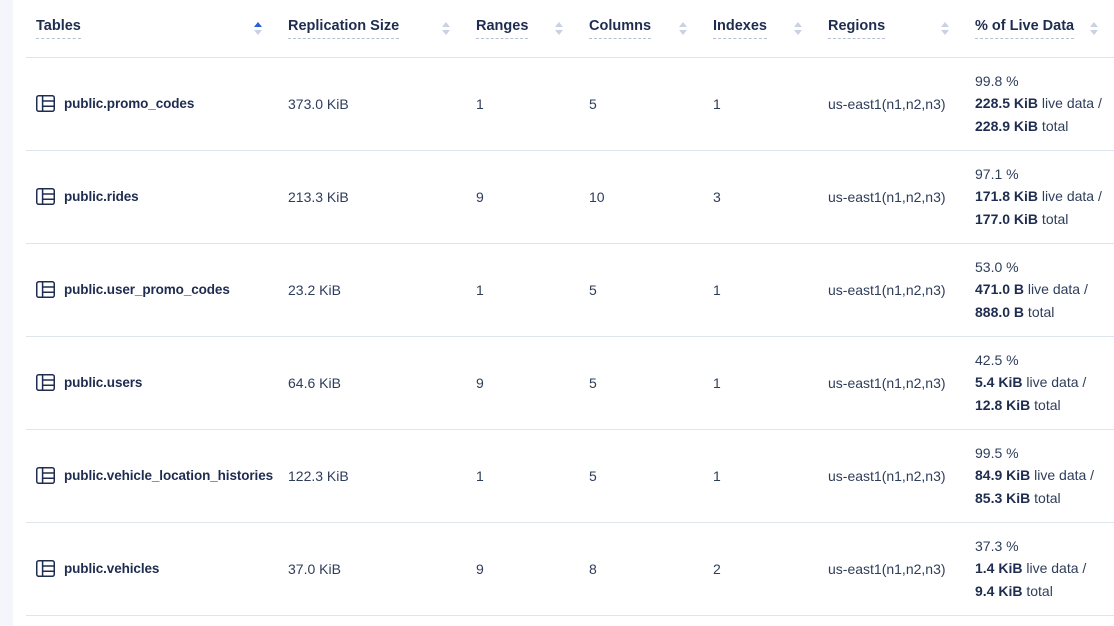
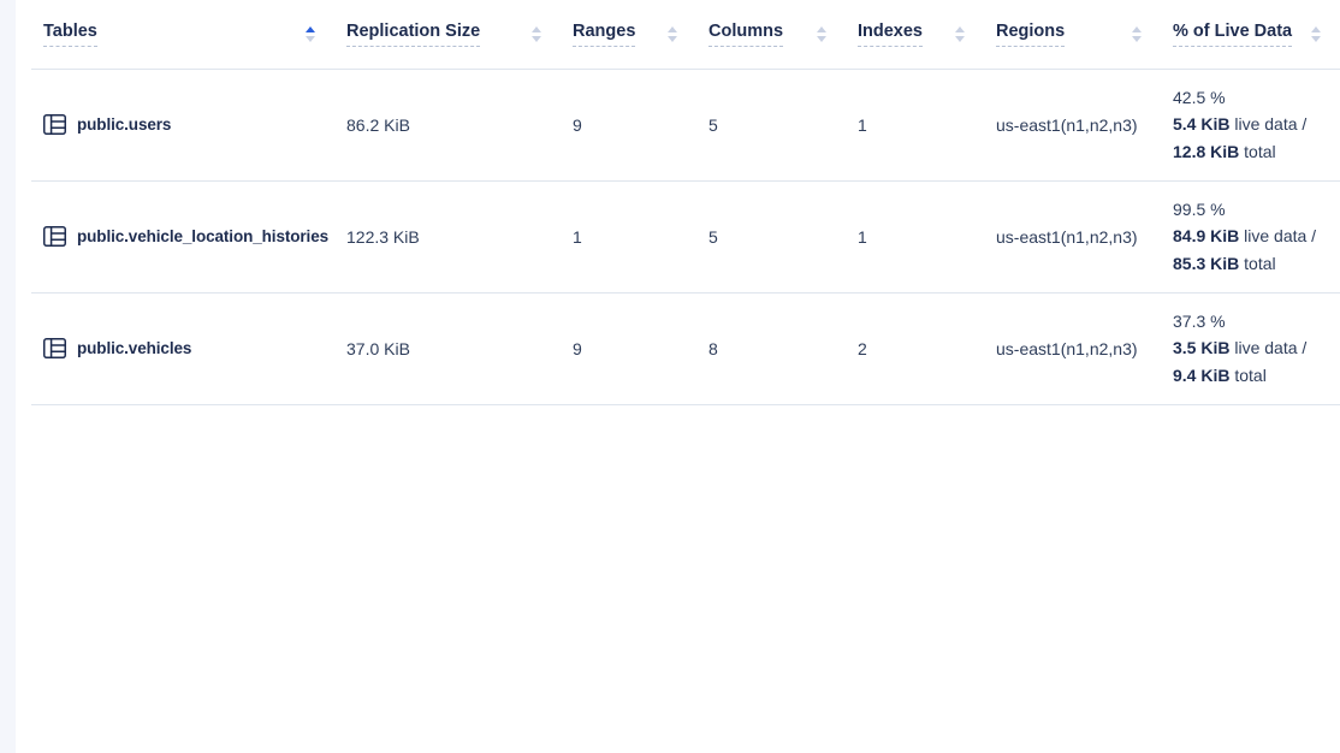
  Tables	Replication Size	Ranges	Columns	Indexes	Regions	% of Live Data
- public.promo_codes	373.0 KiB	1	5	1	us-east1(n1,n2,n3)	99.8 % 228.5 KiB live data / 228.9 KiB total
- public.rides	213.3 KiB	9	10	3	us-east1(n1,n2,n3)	97.1 % 171.8 KiB live data / 177.0 KiB total
- public.user_promo_codes	23.2 KiB	1	5	1	us-east1(n1,n2,n3)	53.0 % 471.0 B live data / 888.0 B total
- public.users	64.6 KiB	9	5	1	us-east1(n1,n2,n3)	42.5 % 5.4 KiB live data / 12.8 KiB total
+ public.users	86.2 KiB	9	5	1	us-east1(n1,n2,n3)	42.5 % 5.4 KiB live data / 12.8 KiB total
  public.vehicle_location_histories	122.3 KiB	1	5	1	us-east1(n1,n2,n3)	99.5 % 84.9 KiB live data / 85.3 KiB total
- public.vehicles	37.0 KiB	9	8	2	us-east1(n1,n2,n3)	37.3 % 1.4 KiB live data / 9.4 KiB total
+ public.vehicles	37.0 KiB	9	8	2	us-east1(n1,n2,n3)	37.3 % 3.5 KiB live data / 9.4 KiB total
